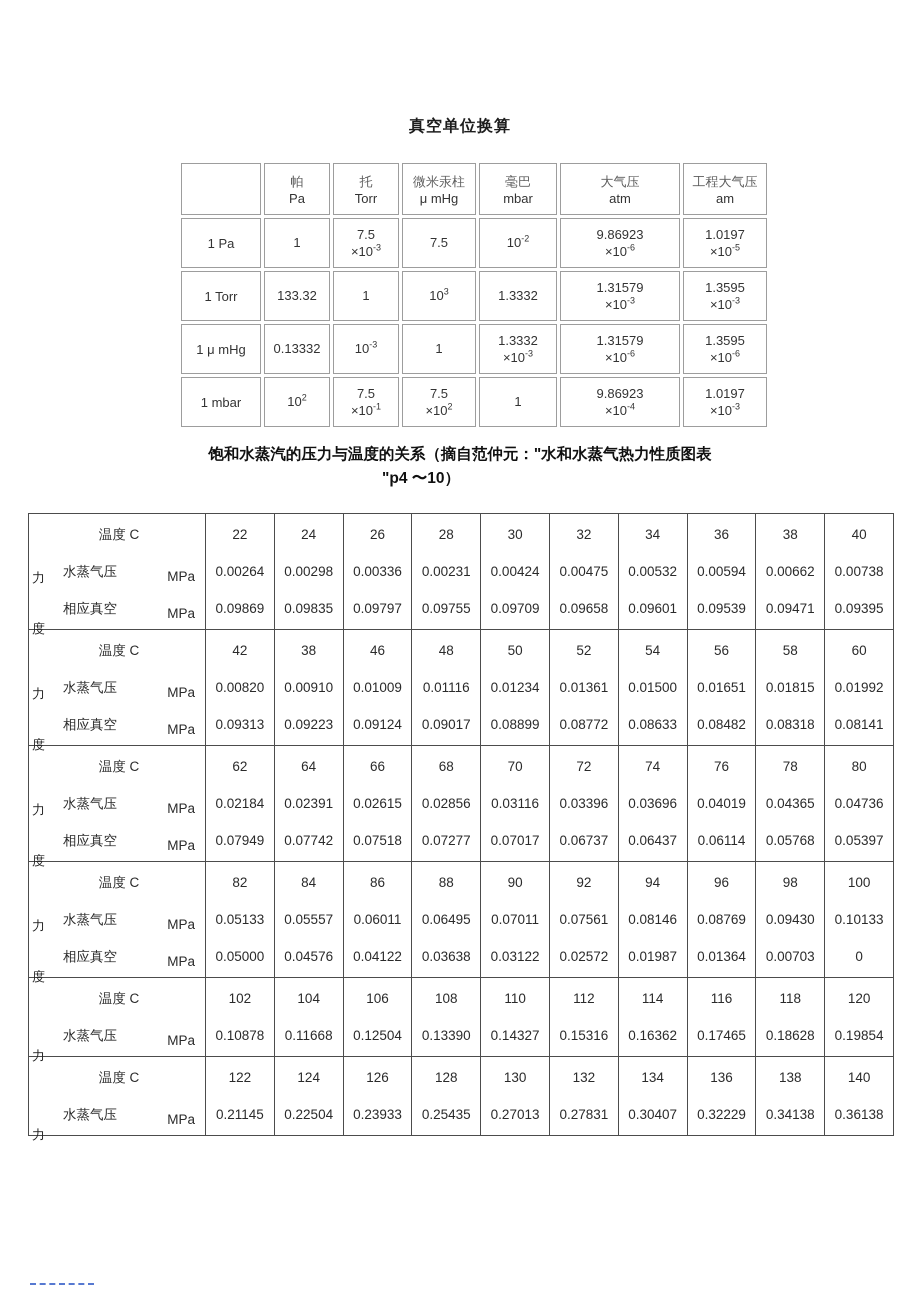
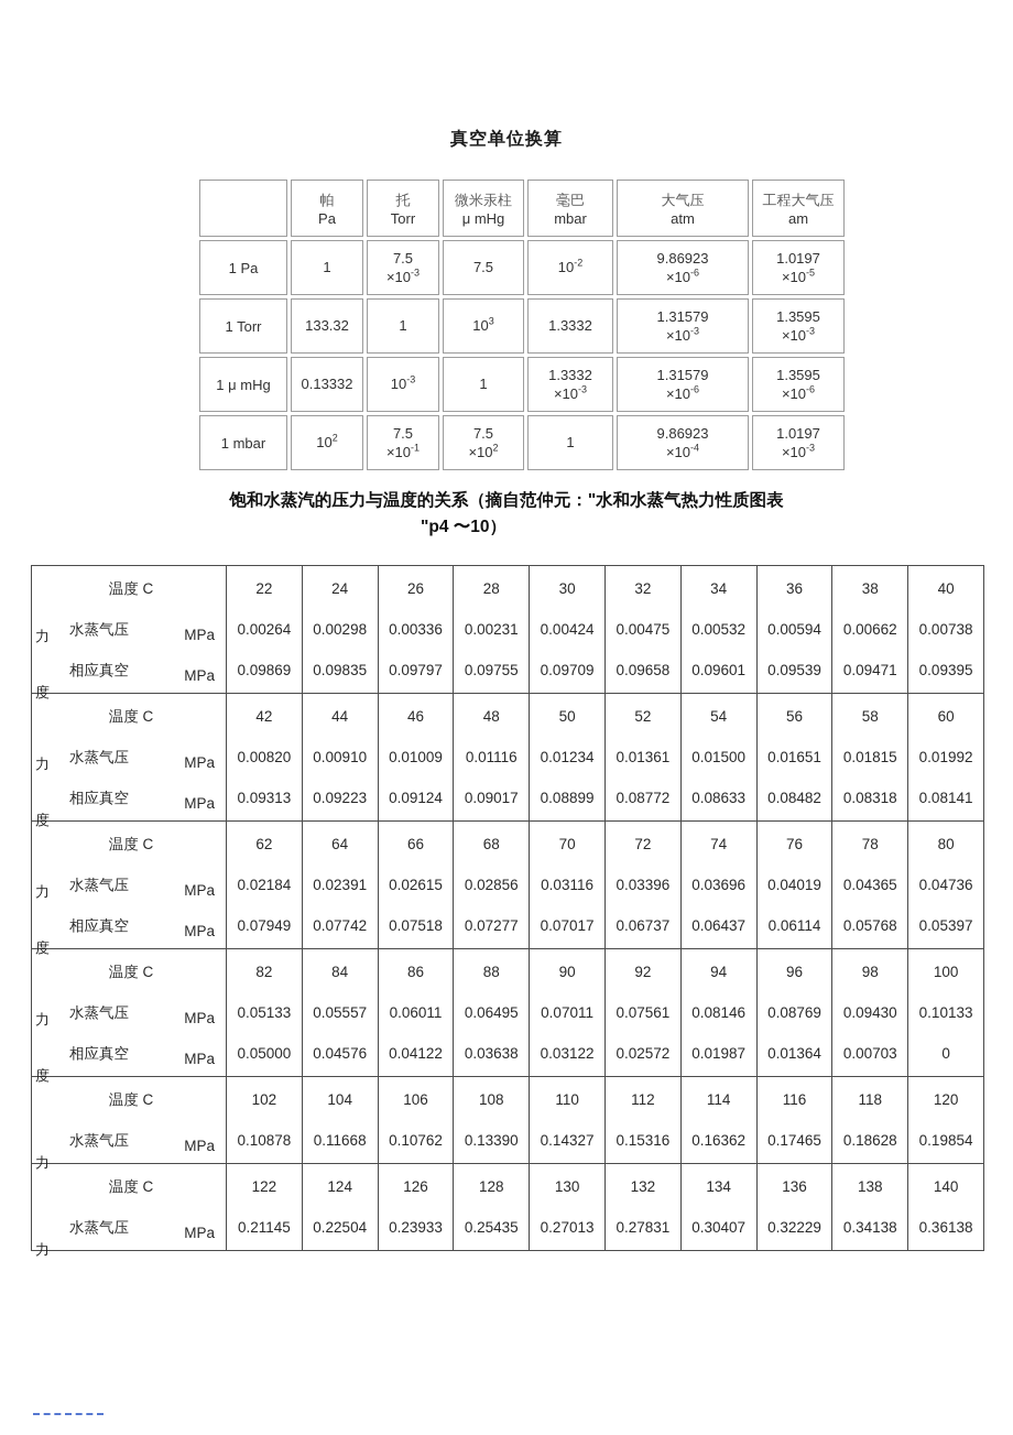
  真空单位换算
  	帕Pa	托Torr	微米汞柱μ mHg	毫巴mbar	大气压atm	工程大气压am
  1 Pa	1	7.5×10-3	7.5	10-2	9.86923×10-6	1.0197×10-5
  1 Torr	133.32	1	103	1.3332	1.31579×10-3	1.3595×10-3
  1 μ mHg	0.13332	10-3	1	1.3332×10-3	1.31579×10-6	1.3595×10-6
  1 mbar	102	7.5×10-1	7.5×102	1	9.86923×10-4	1.0197×10-3
  饱和水蒸汽的压力与温度的关系（摘自范仲元："水和水蒸气热力性质图表
  "p4 〜10）
  力度温度 C水蒸气压 MPa相应真空 MPa	220.002640.09869	240.002980.09835	260.003360.09797	280.002310.09755	300.004240.09709	320.004750.09658	340.005320.09601	360.005940.09539	380.006620.09471	400.007380.09395
- 力度温度 C水蒸气压 MPa相应真空 MPa	420.008200.09313	380.009100.09223	460.010090.09124	480.011160.09017	500.012340.08899	520.013610.08772	540.015000.08633	560.016510.08482	580.018150.08318	600.019920.08141
+ 力度温度 C水蒸气压 MPa相应真空 MPa	420.008200.09313	440.009100.09223	460.010090.09124	480.011160.09017	500.012340.08899	520.013610.08772	540.015000.08633	560.016510.08482	580.018150.08318	600.019920.08141
  力度温度 C水蒸气压 MPa相应真空 MPa	620.021840.07949	640.023910.07742	660.026150.07518	680.028560.07277	700.031160.07017	720.033960.06737	740.036960.06437	760.040190.06114	780.043650.05768	800.047360.05397
  力度温度 C水蒸气压 MPa相应真空 MPa	820.051330.05000	840.055570.04576	860.060110.04122	880.064950.03638	900.070110.03122	920.075610.02572	940.081460.01987	960.087690.01364	980.094300.00703	1000.101330
- 力温度 C水蒸气压 MPa	1020.10878	1040.11668	1060.12504	1080.13390	1100.14327	1120.15316	1140.16362	1160.17465	1180.18628	1200.19854
+ 力温度 C水蒸气压 MPa	1020.10878	1040.11668	1060.10762	1080.13390	1100.14327	1120.15316	1140.16362	1160.17465	1180.18628	1200.19854
  力温度 C水蒸气压 MPa	1220.21145	1240.22504	1260.23933	1280.25435	1300.27013	1320.27831	1340.30407	1360.32229	1380.34138	1400.36138
